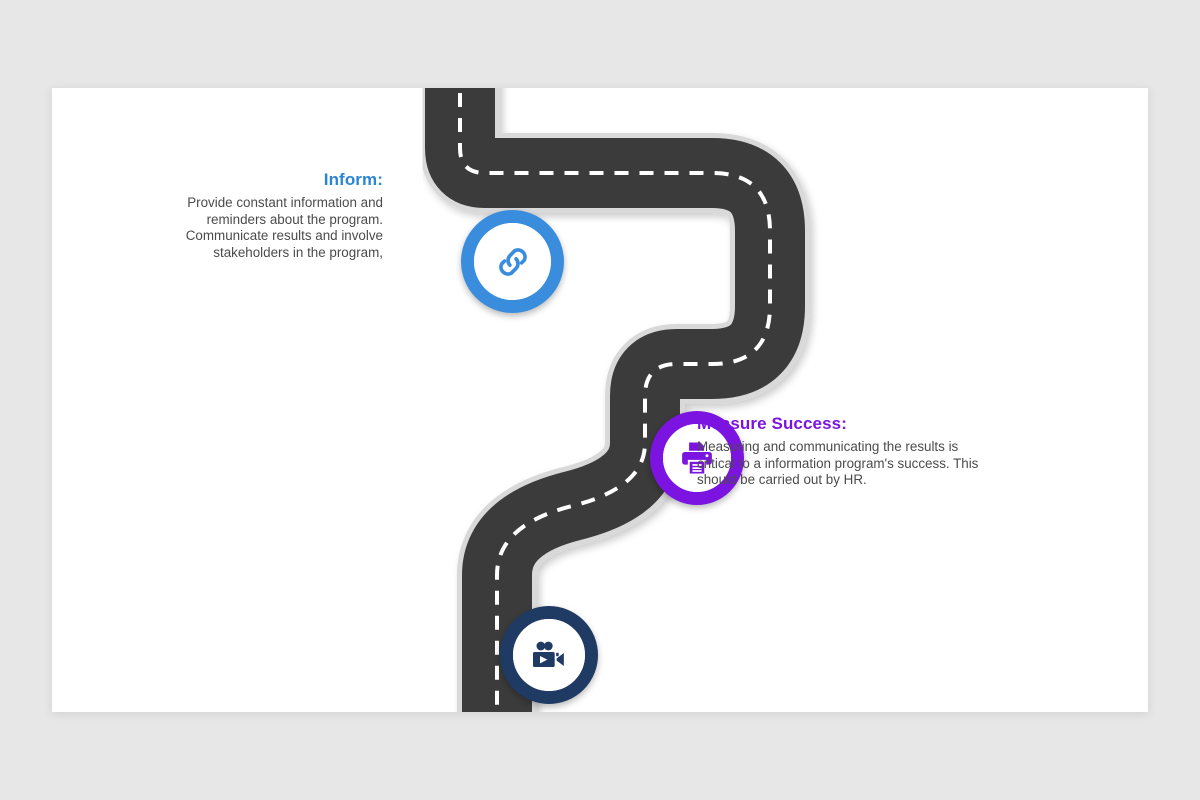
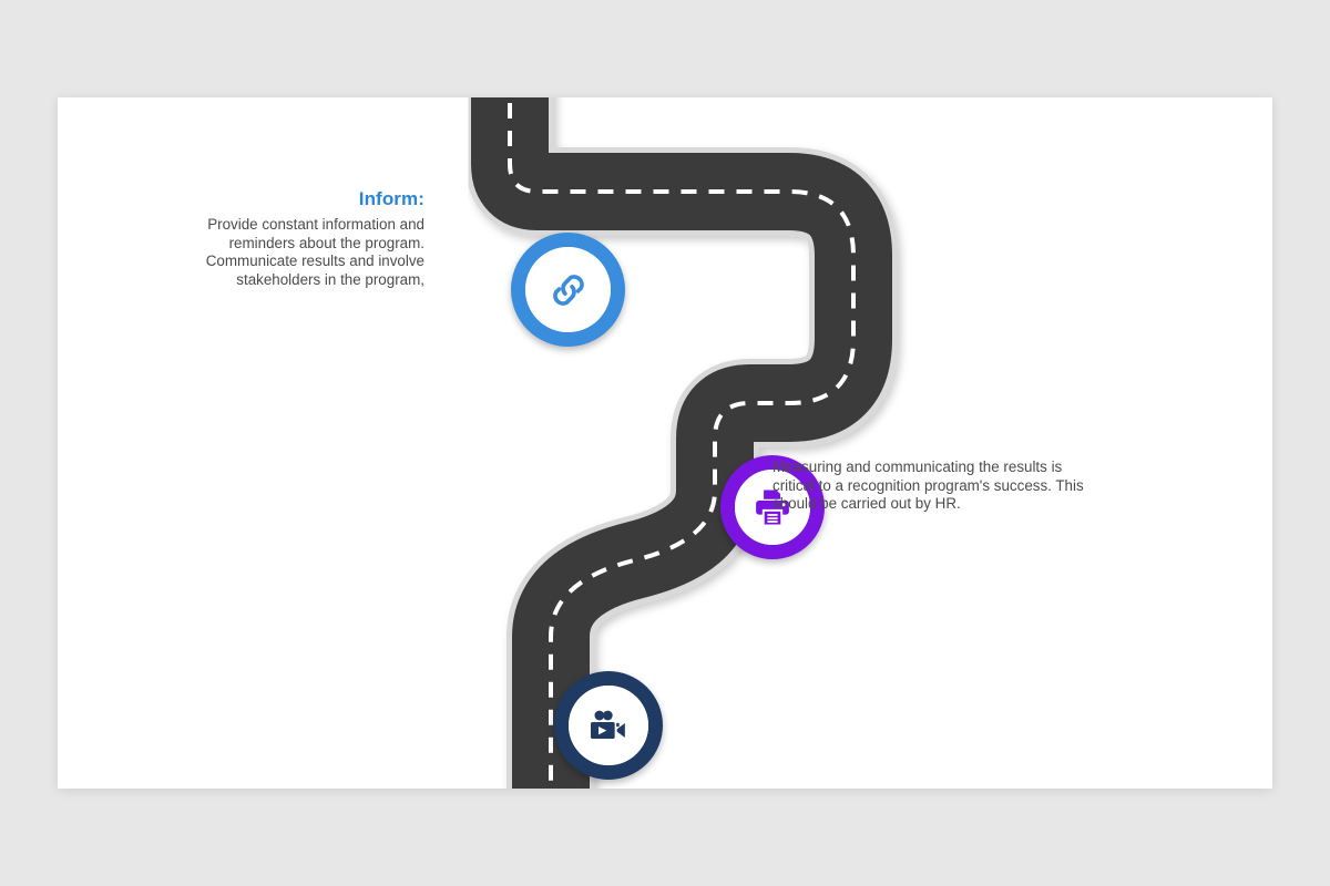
  Inform:
  Provide constant information and reminders about the program. Communicate results and involve stakeholders in the program,
- Measure Success:
- Measuring and communicating the results is critical to a information program's success. This should be carried out by HR.
+ Measuring and communicating the results is critical to a recognition program's success. This should be carried out by HR.
